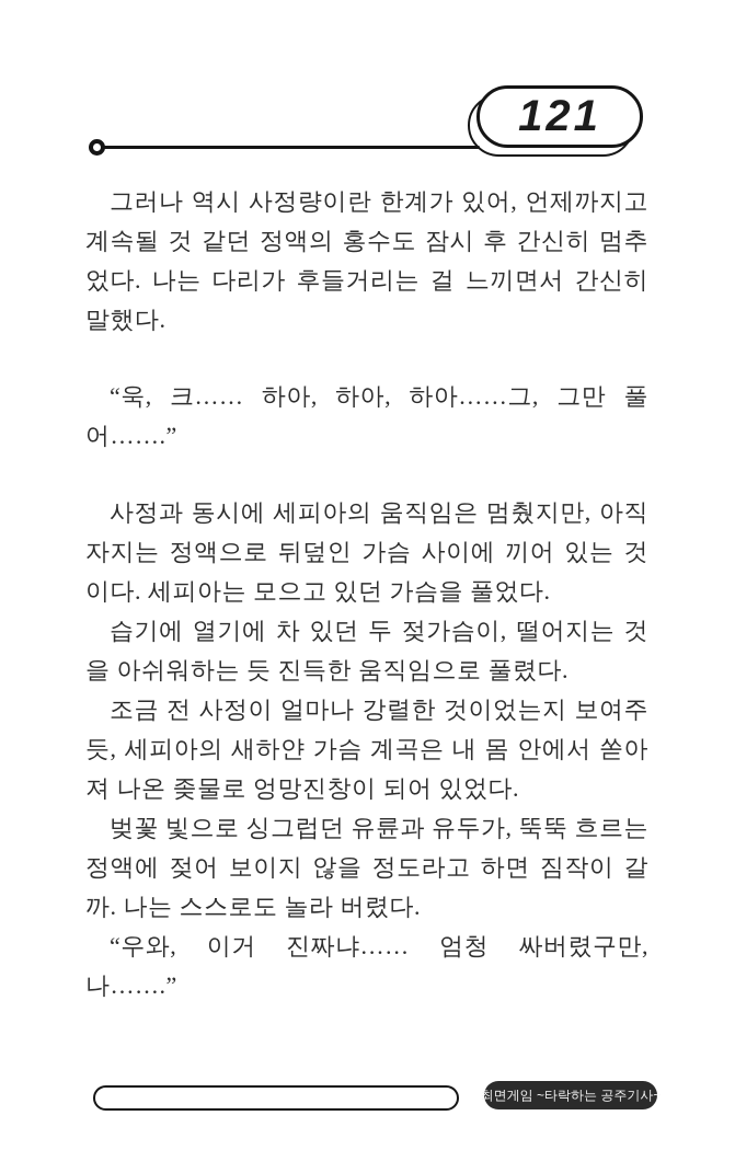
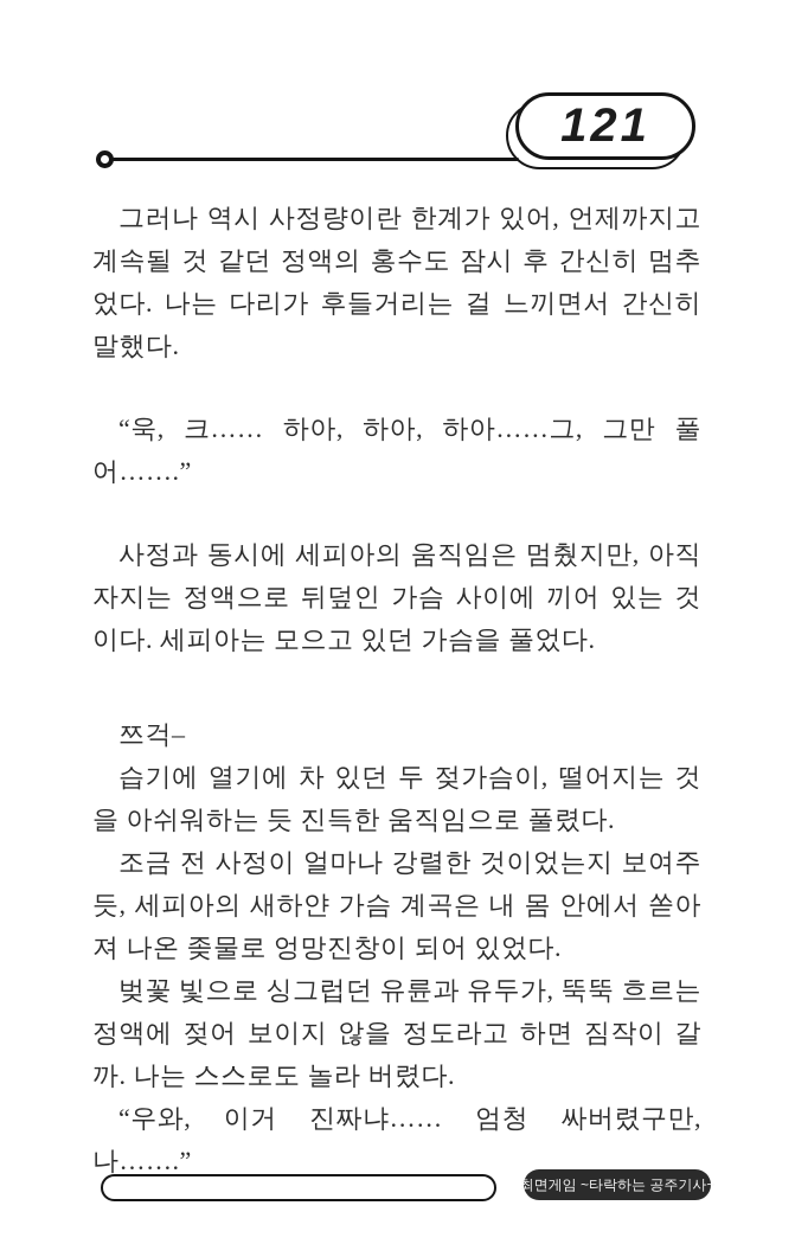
  121
  그러나 역시 사정량이란 한계가 있어, 언제까지고 계속될 것 같던 정액의 홍수도 잠시 후 간신히 멈추었다. 나는 다리가 후들거리는 걸 느끼면서 간신히 말했다.
  “욱, 크…… 하아, 하아, 하아……그, 그만 풀어…….”
  사정과 동시에 세피아의 움직임은 멈췄지만, 아직 자지는 정액으로 뒤덮인 가슴 사이에 끼어 있는 것이다. 세피아는 모으고 있던 가슴을 풀었다.
+ 쯔걱–
  습기에 열기에 차 있던 두 젖가슴이, 떨어지는 것을 아쉬워하는 듯 진득한 움직임으로 풀렸다.
  조금 전 사정이 얼마나 강렬한 것이었는지 보여주듯, 세피아의 새하얀 가슴 계곡은 내 몸 안에서 쏟아져 나온 좆물로 엉망진창이 되어 있었다.
  벚꽃 빛으로 싱그럽던 유륜과 유두가, 뚝뚝 흐르는 정액에 젖어 보이지 않을 정도라고 하면 짐작이 갈까. 나는 스스로도 놀라 버렸다.
  “우와, 이거 진짜냐…… 엄청 싸버렸구만, 나…….”
  최면게임 ~타락하는 공주기사~
